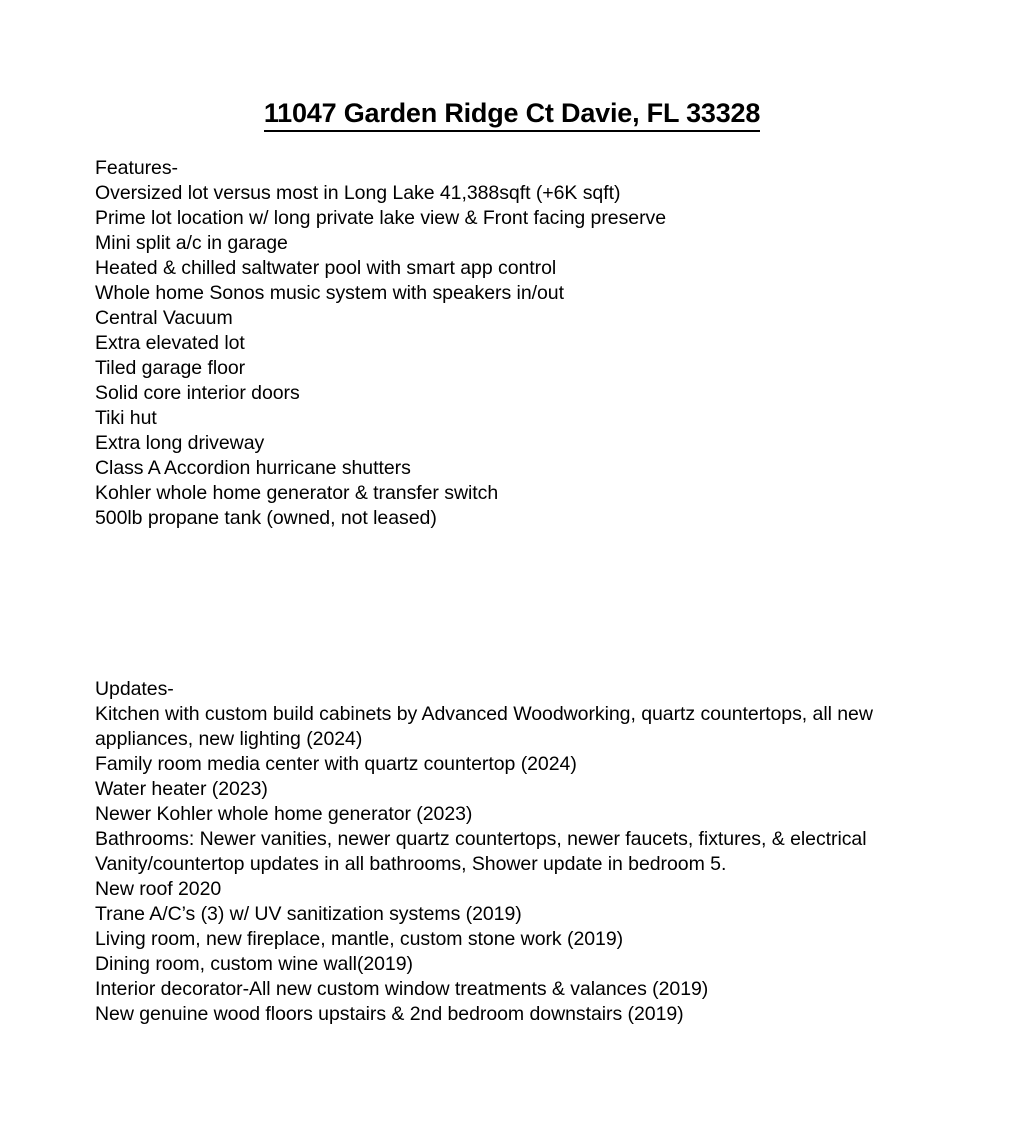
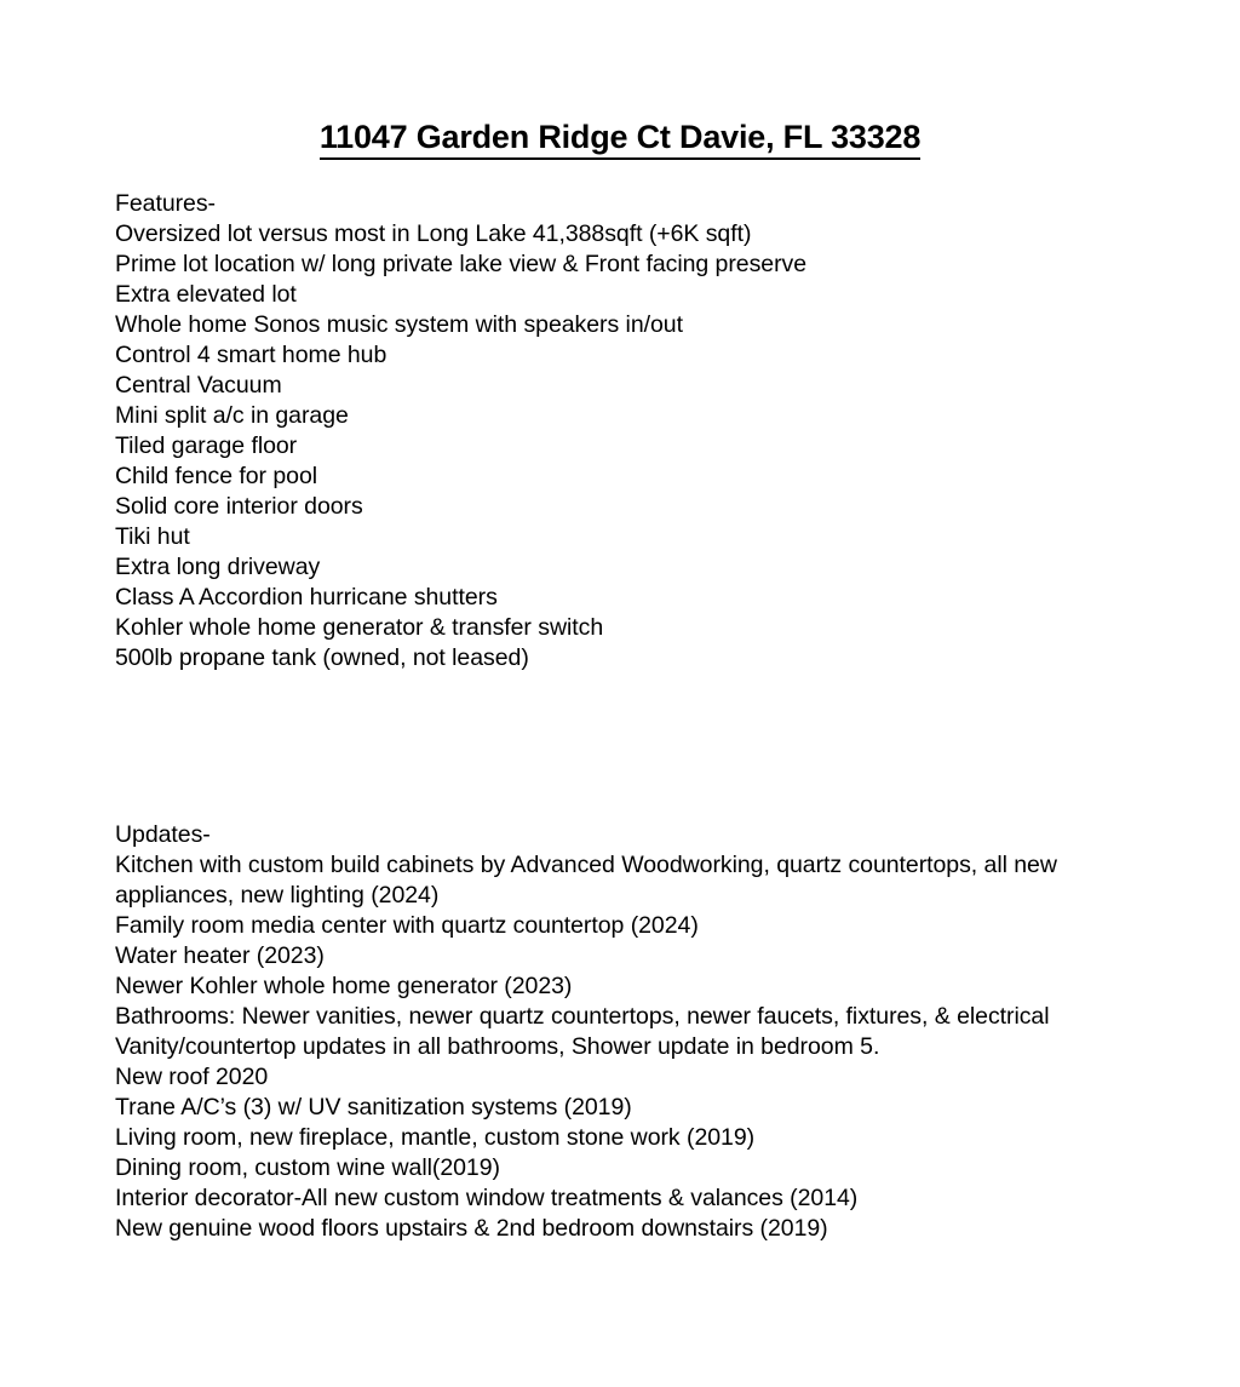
  11047 Garden Ridge Ct Davie, FL 33328
  Features-
  Oversized lot versus most in Long Lake 41,388sqft (+6K sqft)
  Prime lot location w/ long private lake view & Front facing preserve
- Mini split a/c in garage
+ Extra elevated lot
- Heated & chilled saltwater pool with smart app control
  Whole home Sonos music system with speakers in/out
+ Control 4 smart home hub
  Central Vacuum
- Extra elevated lot
+ Mini split a/c in garage
  Tiled garage floor
+ Child fence for pool
  Solid core interior doors
  Tiki hut
  Extra long driveway
  Class A Accordion hurricane shutters
  Kohler whole home generator & transfer switch
  500lb propane tank (owned, not leased)
  Updates-
  Kitchen with custom build cabinets by Advanced Woodworking, quartz countertops, all new appliances, new lighting (2024)
  Family room media center with quartz countertop (2024)
  Water heater (2023)
  Newer Kohler whole home generator (2023)
  Bathrooms: Newer vanities, newer quartz countertops, newer faucets, fixtures, & electrical Vanity/countertop updates in all bathrooms, Shower update in bedroom 5.
  New roof 2020
  Trane A/C’s (3) w/ UV sanitization systems (2019)
  Living room, new fireplace, mantle, custom stone work (2019)
  Dining room, custom wine wall(2019)
- Interior decorator-All new custom window treatments & valances (2019)
+ Interior decorator-All new custom window treatments & valances (2014)
  New genuine wood floors upstairs & 2nd bedroom downstairs (2019)
